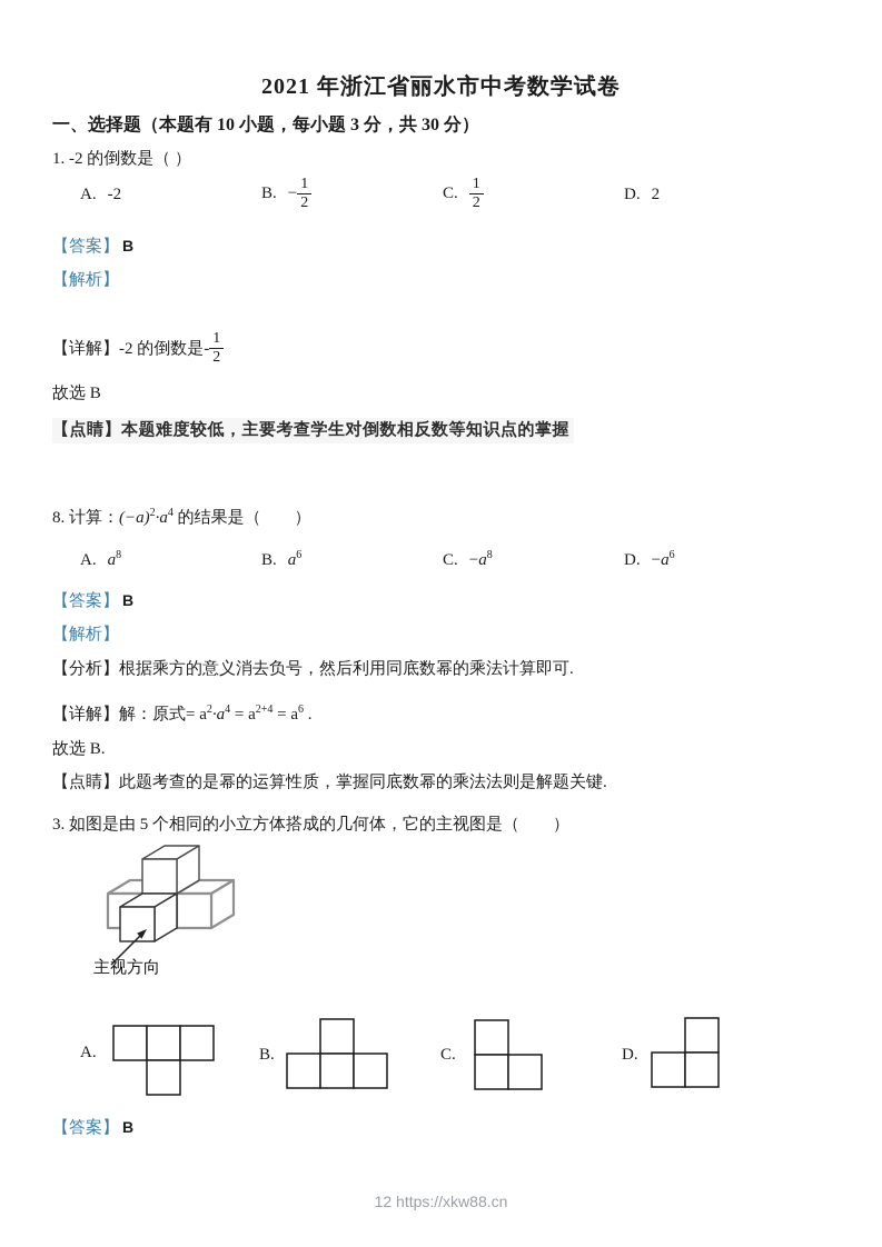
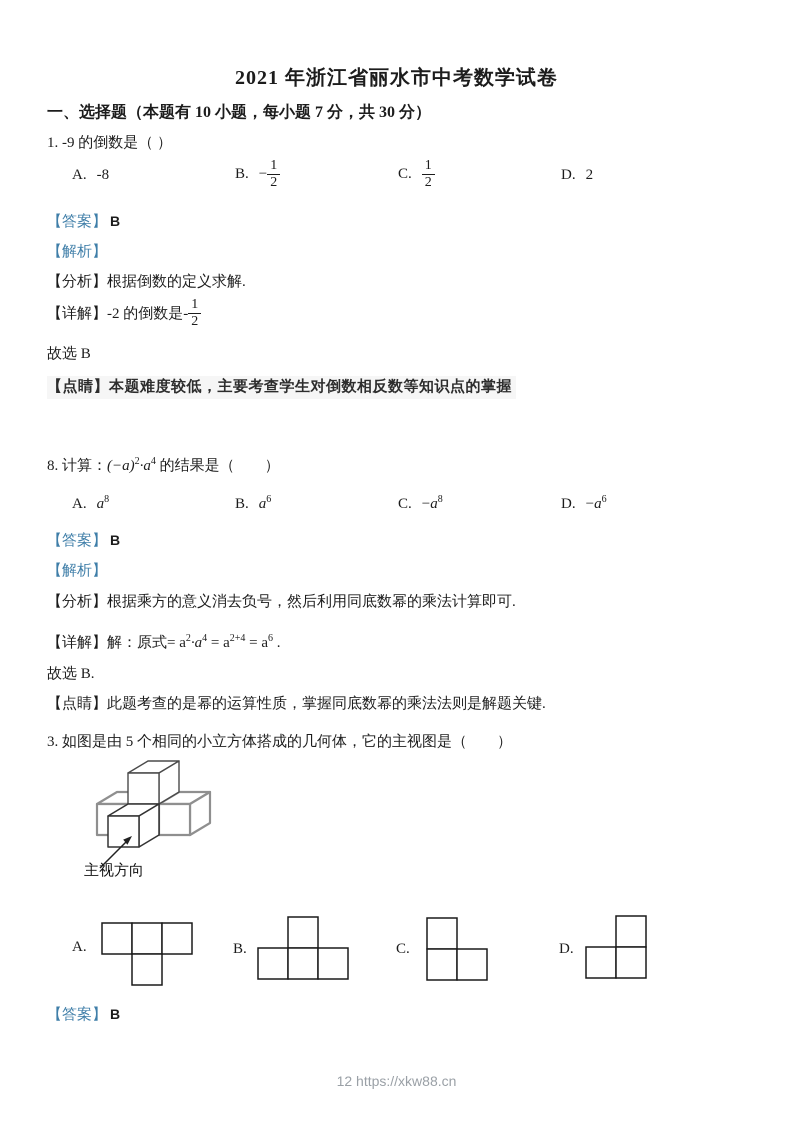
  2021 年浙江省丽水市中考数学试卷
- 一、选择题（本题有 10 小题，每小题 3 分，共 30 分）
+ 一、选择题（本题有 10 小题，每小题 7 分，共 30 分）
- 1. -2 的倒数是（ ）
+ 1. -9 的倒数是（ ）
  A.
- -2
+ -8
  B.
  −
  1
  2
  C.
  1
  2
  D.
  2
  【答案】 B
  【解析】
+ 【分析】根据倒数的定义求解.
  【详解】
  -2 的倒数是-
  1
  2
  故选 B
  【点睛】本题难度较低，主要考查学生对倒数相反数等知识点的掌握
  8. 计算：(−a)2·a4 的结果是（ ）
  A. a8
  B. a6
  C. −a8
  D. −a6
  【答案】 B
  【解析】
  【分析】根据乘方的意义消去负号，然后利用同底数幂的乘法计算即可.
  【详解】解：原式= a2·a4 = a2+4 = a6 .
  故选 B.
  【点睛】此题考查的是幂的运算性质，掌握同底数幂的乘法法则是解题关键.
  3. 如图是由 5 个相同的小立方体搭成的几何体，它的主视图是（ ）
  主视方向
  A.
  B.
  C.
  D.
  【答案】 B
  12 https://xkw88.cn
